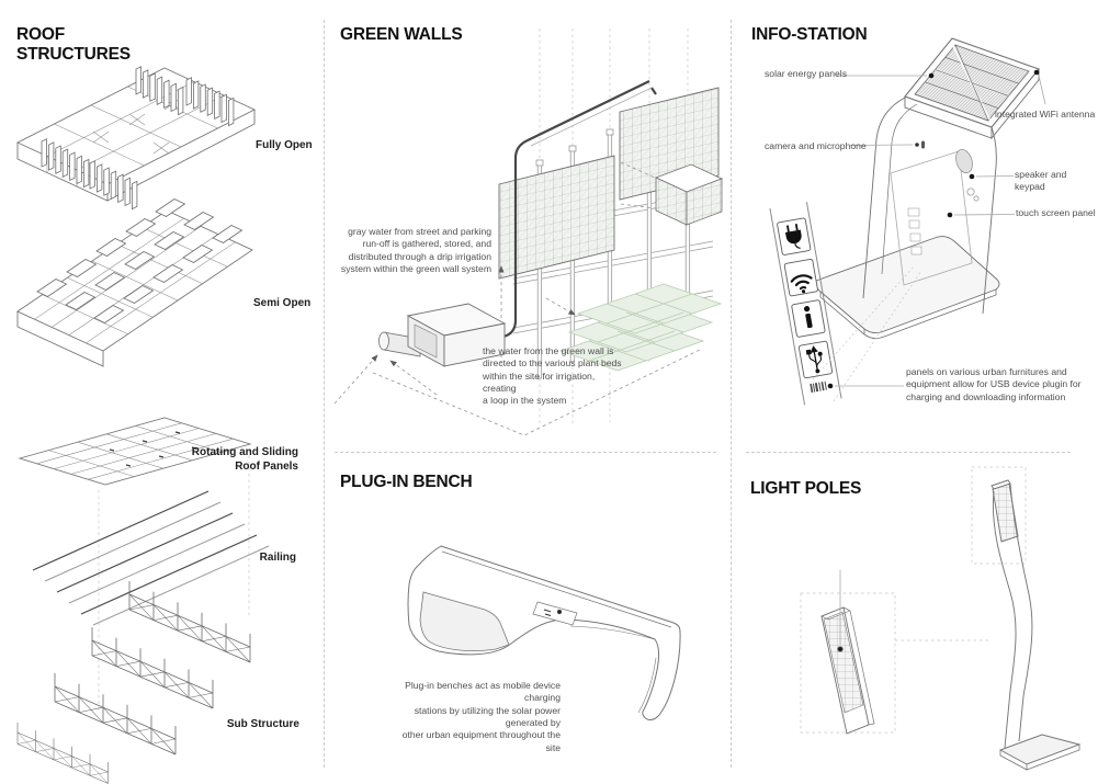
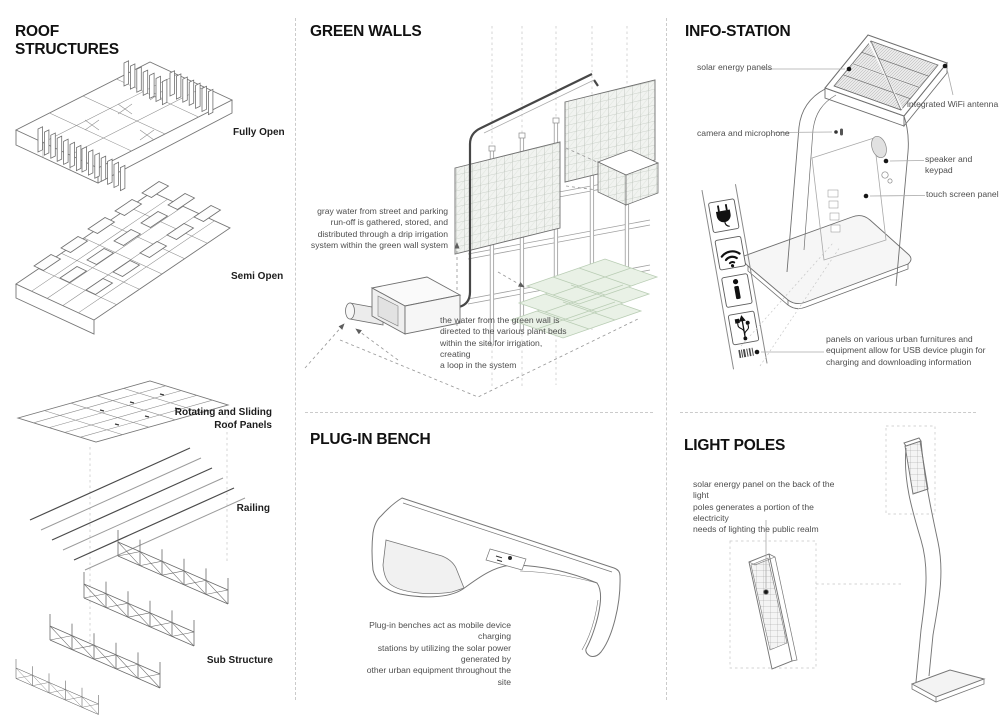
  ROOF
  STRUCTURES
  Fully Open
  Semi Open
  Rotating and Sliding
  Roof Panels
  Railing
  Sub Structure
  GREEN WALLS
  gray water from street and parking
  run-off is gathered, stored, and
  distributed through a drip irrigation
  system within the green wall system
  the water from the green wall is
  directed to the various plant beds
  within the site for irrigation, creating
  a loop in the system
  INFO-STATION
  solar energy panels
  integrated WiFi antenna
  camera and microphone
  speaker and keypad
  touch screen panel
  panels on various urban furnitures and
  equipment allow for USB device plugin for
  charging and downloading information
  PLUG-IN BENCH
  Plug-in benches act as mobile device charging
  stations by utilizing the solar power generated by
  other urban equipment throughout the site
  LIGHT POLES
+ solar energy panel on the back of the light
+ poles generates a portion of the electricity
+ needs of lighting the public realm
